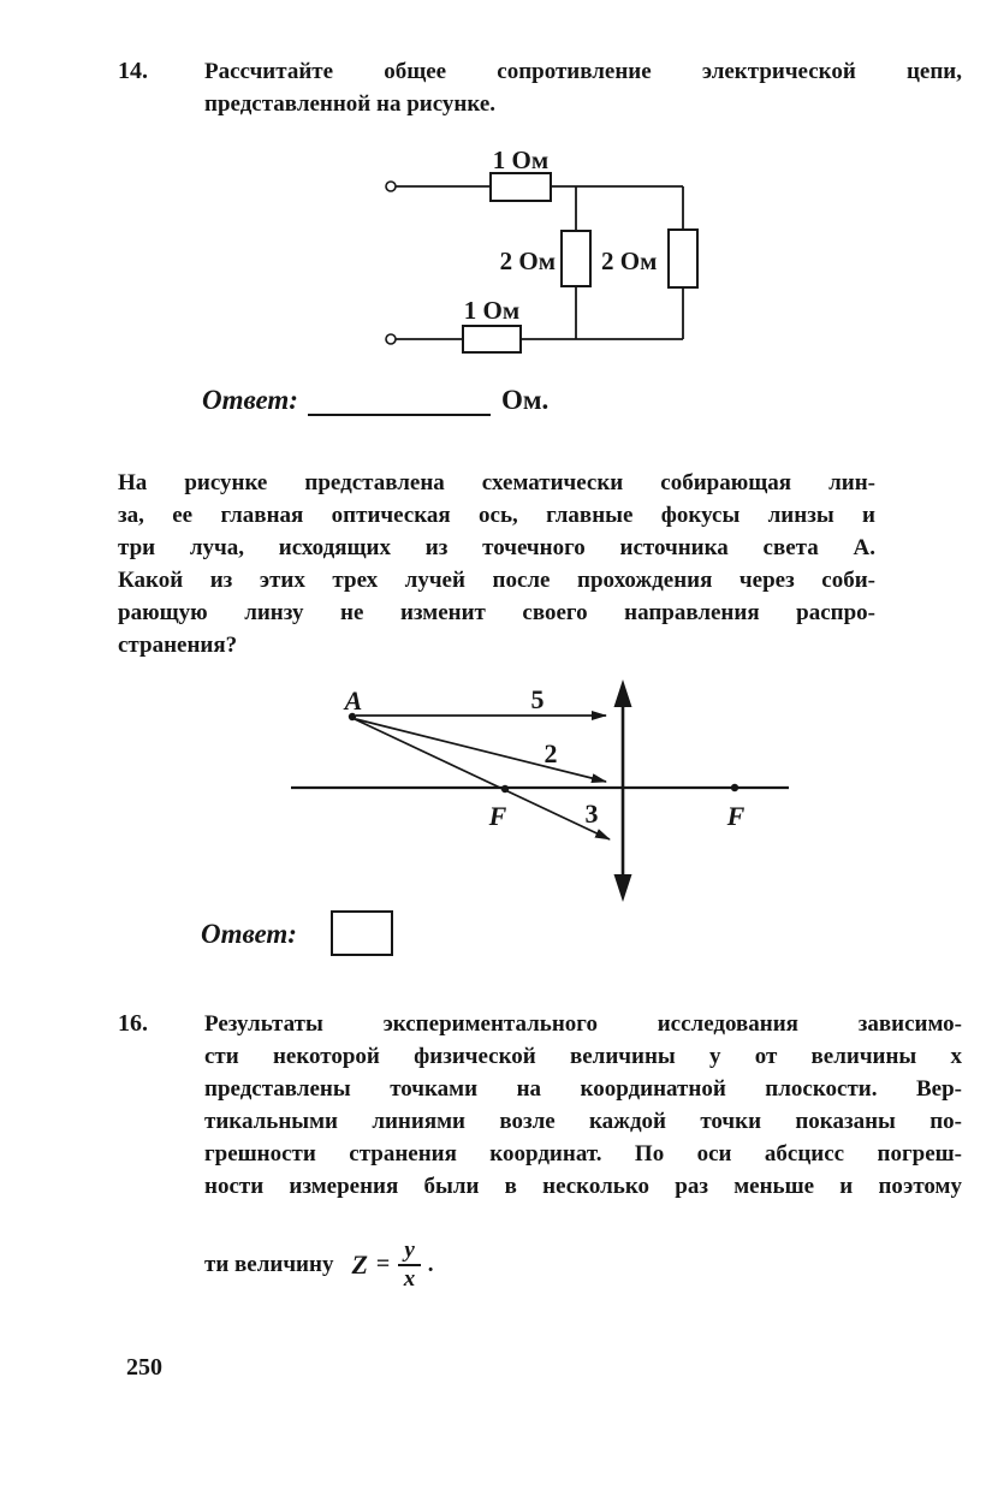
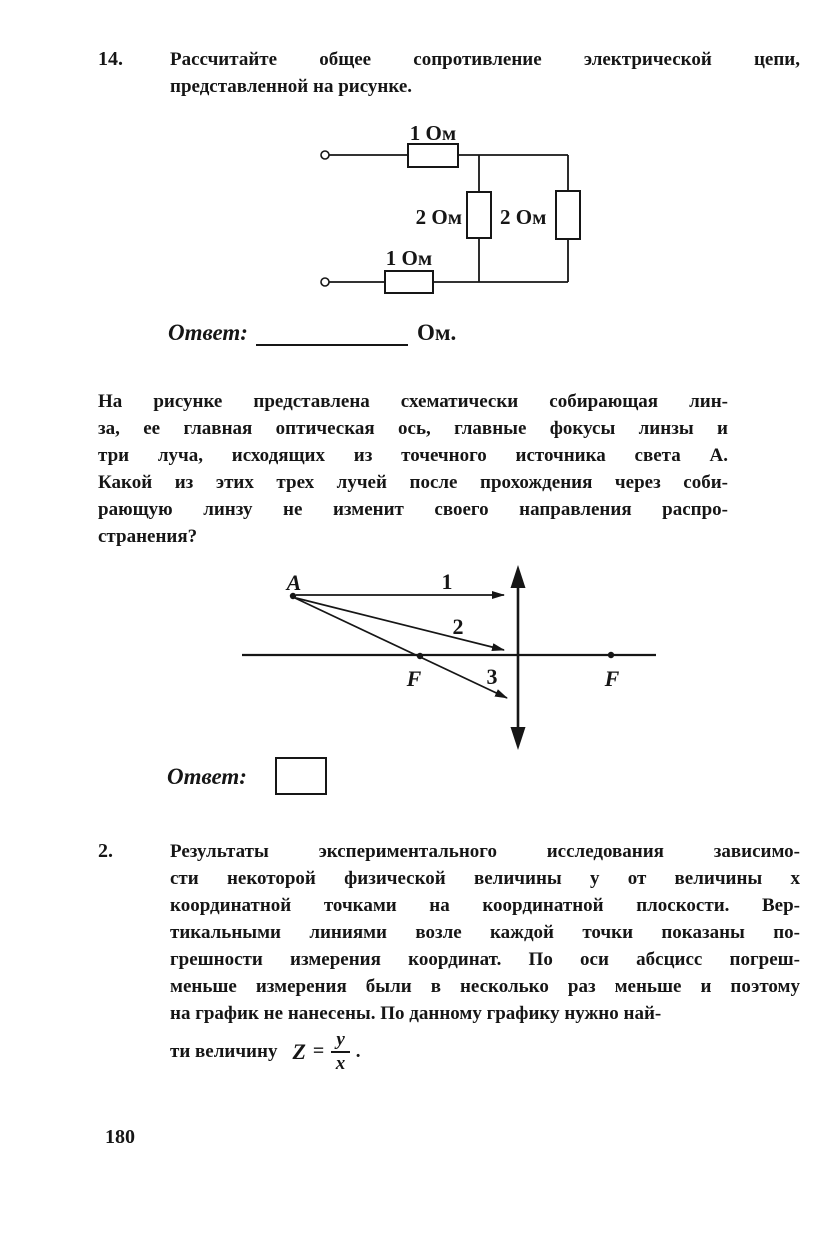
  14.
  Рассчитайте общее сопротивление электрической цепи,
  представленной на рисунке.
  1 Ом
  2 Ом
  2 Ом
  1 Ом
  Ответ:
  Ом.
  На рисунке представлена схематически собирающая лин-
  за, ее главная оптическая ось, главные фокусы линзы и
  три луча, исходящих из точечного источника света A.
  Какой из этих трех лучей после прохождения через соби-
  рающую линзу не изменит своего направления распро-
  странения?
  A
- 5
+ 1
  2
  3
  F
  F
  Ответ:
- 16.
+ 2.
  Результаты экспериментального исследования зависимо-
  сти некоторой физической величины y от величины x
- представлены точками на координатной плоскости. Вер-
+ координатной точками на координатной плоскости. Вер-
  тикальными линиями возле каждой точки показаны по-
- грешности странения координат. По оси абсцисс погреш-
+ грешности измерения координат. По оси абсцисс погреш-
- ности измерения были в несколько раз меньше и поэтому
+ меньше измерения были в несколько раз меньше и поэтому
+ на график не нанесены. По данному графику нужно най-
  ти величину
  Z
  =
  y
  x
  .
- 250
+ 180
